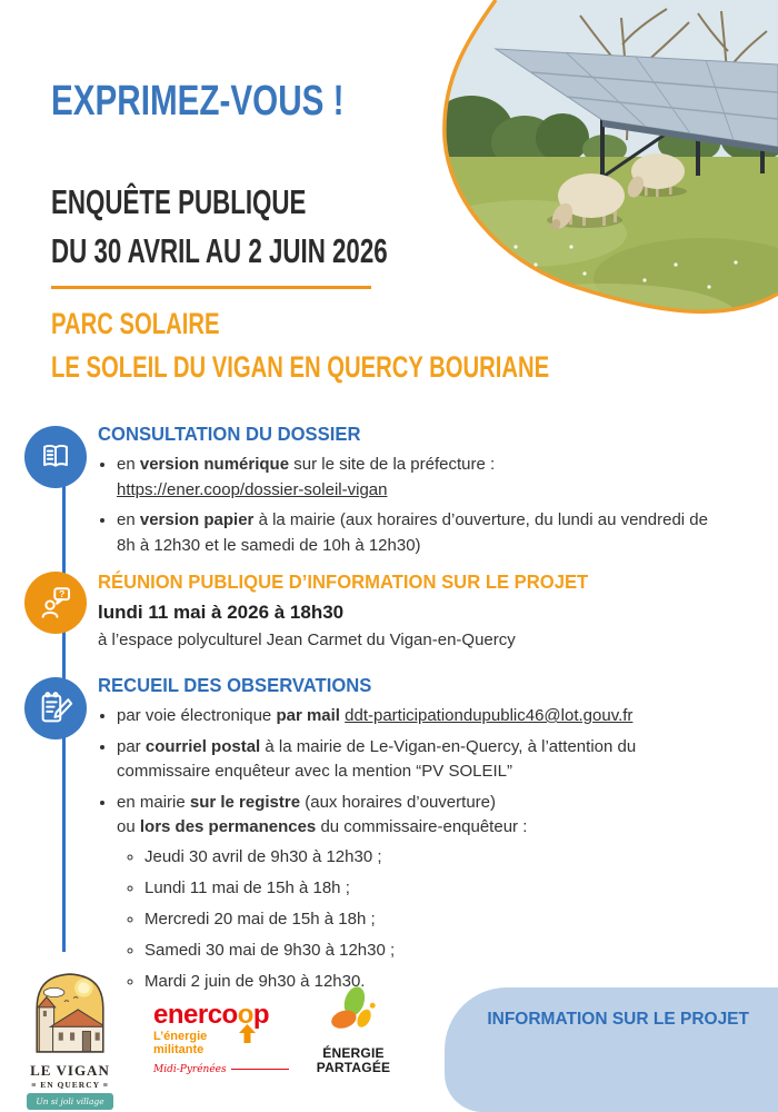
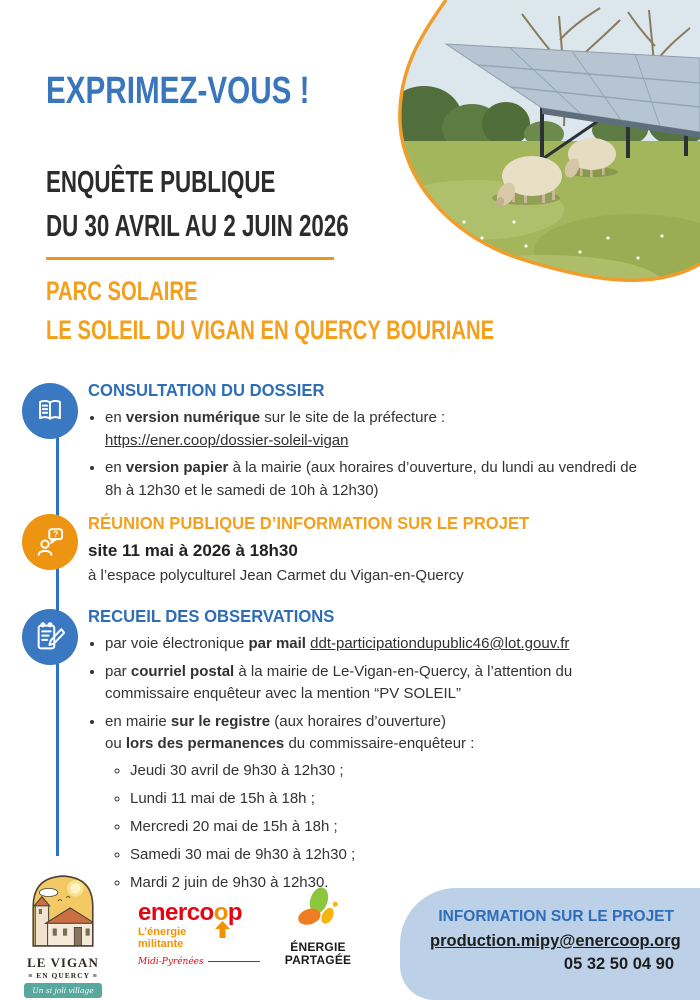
  EXPRIMEZ-VOUS !
  ENQUÊTE PUBLIQUE
  DU 30 AVRIL AU 2 JUIN 2026
  PARC SOLAIRE
  LE SOLEIL DU VIGAN EN QUERCY BOURIANE
  ?
  CONSULTATION DU DOSSIER
  en version numérique sur le site de la préfecture :
  https://ener.coop/dossier-soleil-vigan
  en version papier à la mairie (aux horaires d’ouverture, du lundi au vendredi de 8h à 12h30 et le samedi de 10h à 12h30)
  RÉUNION PUBLIQUE D’INFORMATION SUR LE PROJET
- lundi 11 mai à 2026 à 18h30
+ site 11 mai à 2026 à 18h30
  à l’espace polyculturel Jean Carmet du Vigan-en-Quercy
  RECUEIL DES OBSERVATIONS
  par voie électronique par mail ddt-participationdupublic46@lot.gouv.fr
  par courriel postal à la mairie de Le-Vigan-en-Quercy, à l’attention du commissaire enquêteur avec la mention “PV SOLEIL”
  en mairie sur le registre (aux horaires d’ouverture)
  ou lors des permanences du commissaire-enquêteur :
  Jeudi 30 avril de 9h30 à 12h30 ;
  Lundi 11 mai de 15h à 18h ;
  Mercredi 20 mai de 15h à 18h ;
  Samedi 30 mai de 9h30 à 12h30 ;
  Mardi 2 juin de 9h30 à 12h30.
  LE VIGAN
  ≡ EN QUERCY ≡
  Un si joli village
  enercoop
  L’énergie
  militante
  Midi-Pyrénées
  ÉNERGIE
  PARTAGÉE
  INFORMATION SUR LE PROJET
+ production.mipy@enercoop.org
+ 05 32 50 04 90
